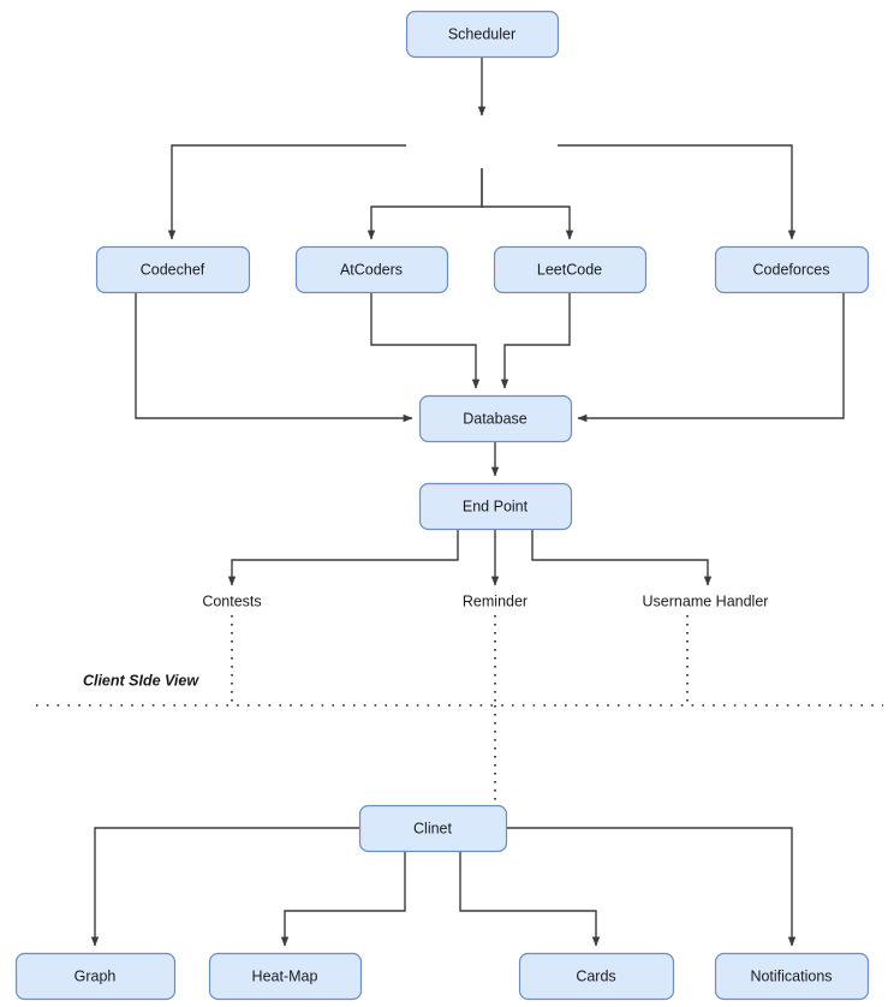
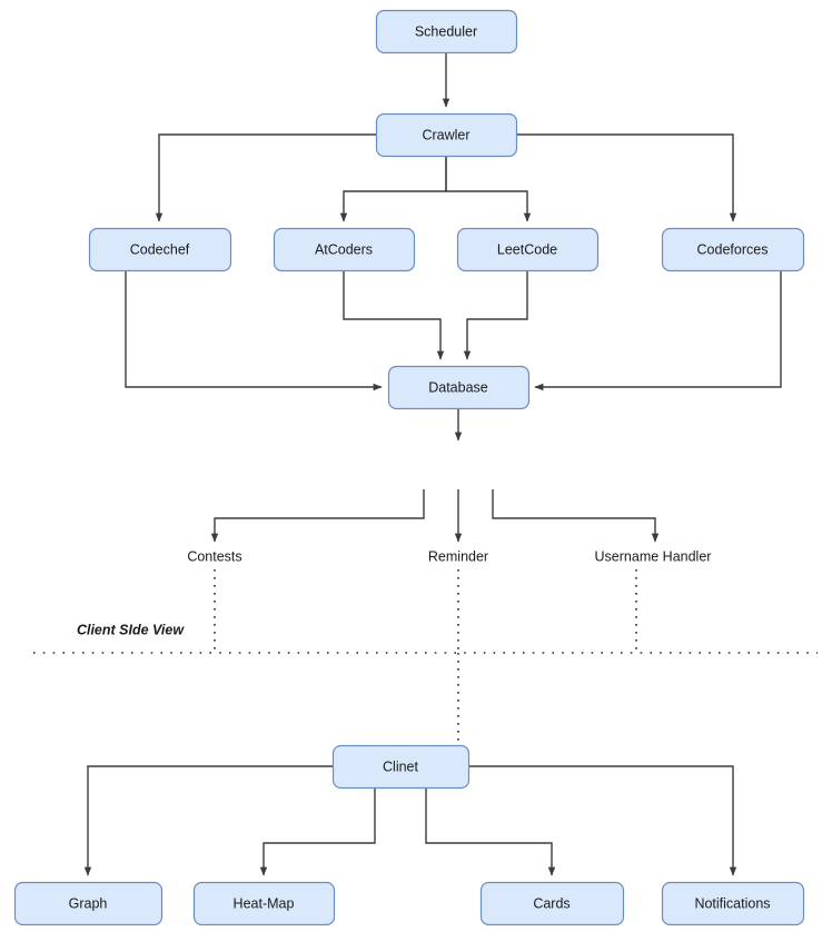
  Scheduler
+ Crawler
  Codechef
  AtCoders
  LeetCode
  Codeforces
  Database
- End Point
  Clinet
  Graph
  Heat-Map
  Cards
  Notifications
  Contests
  Reminder
  Username Handler
  Client SIde View
